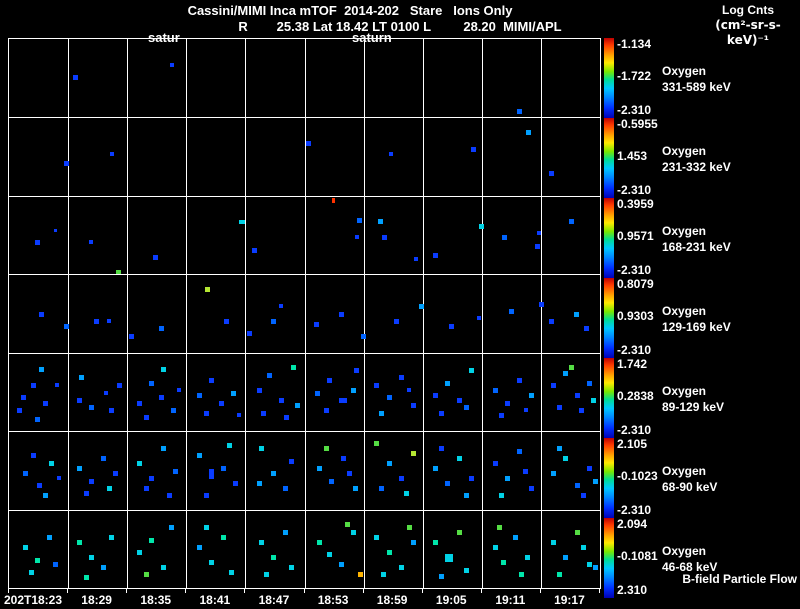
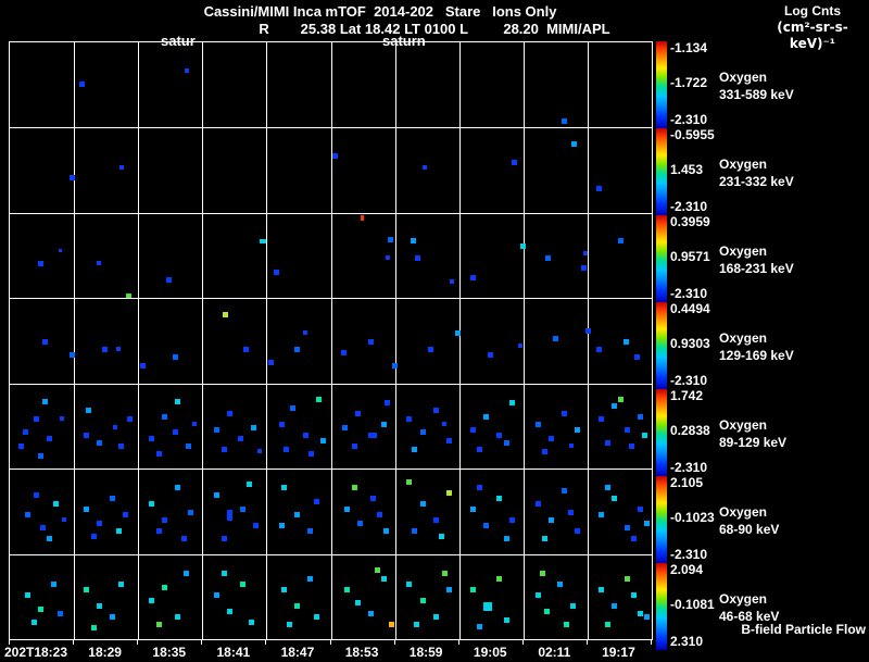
  Cassini/MIMI Inca mTOF 2014-202 Stare Ions Only
  R 25.38 Lat 18.42 LT 0100 L 28.20 MIMI/APL
  Log Cnts
  (cm²-sr-s-keV)⁻¹
  satur
  saturn
  -1.134
  -1.722
  -2.310
  -0.5955
  1.453
  -2.310
  0.3959
  0.9571
  -2.310
- 0.8079
+ 0.4494
  0.9303
  -2.310
  1.742
  0.2838
  -2.310
  2.105
  -0.1023
  -2.310
  2.094
  -0.1081
  2.310
  Oxygen
  331-589 keV
  Oxygen
  231-332 keV
  Oxygen
  168-231 keV
  Oxygen
  129-169 keV
  Oxygen
  89-129 keV
  Oxygen
  68-90 keV
  Oxygen
  46-68 keV
  202T18:23
  18:29
  18:35
  18:41
  18:47
  18:53
  18:59
  19:05
- 19:11
+ 02:11
  19:17
  B-field Particle Flow
